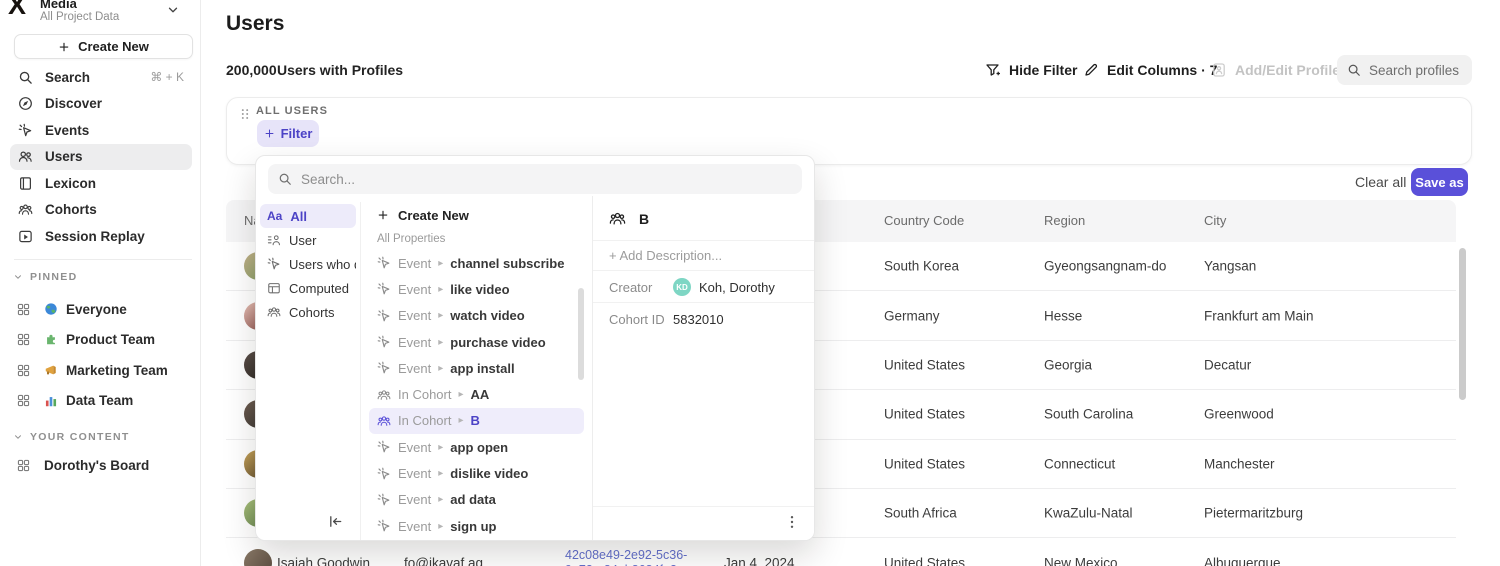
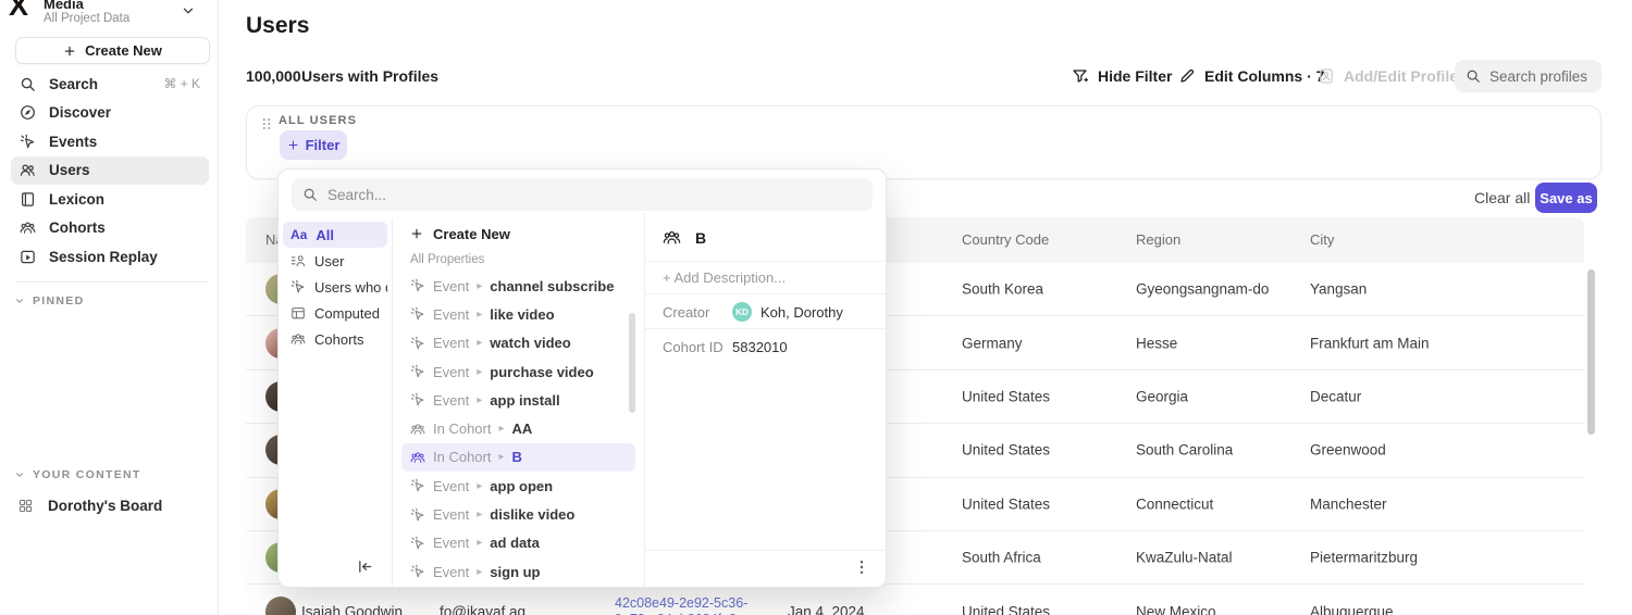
  X
  Media
  All Project Data
  Create New
  Search
  ⌘ + K
  Discover
  Events
  Users
  Lexicon
  Cohorts
  Session Replay
  PINNED
- Everyone
- Product Team
- Marketing Team
- Data Team
  YOUR CONTENT
  Dorothy's Board
  Users
- 200,000
+ 100,000
  Users with Profiles
  Hide Filter
  Edit Columns ·
  Add/Edit Profil
  Search profiles
  ALL USERS
  Filter
  Clear all
  Save as
  Country Code
  Region
  City
  South Korea
  Gyeongsangnam-do
  Yangsan
  Germany
  Hesse
  Frankfurt am Main
  United States
  Georgia
  Decatur
  United States
  South Carolina
  Greenwood
  United States
  Connecticut
  Manchester
  South Africa
  KwaZulu-Natal
  Pietermaritzburg
  Isaiah Goodwin
  fo@ikavaf.ag
  42c08e49-2e92-5c36-
  Jan 4, 2024
  United States
  New Mexico
  Albuquerque
  Search...
  Aa
  All
  User
  Computed
  Cohorts
  Create New
  All Properties
  Event
  ▸
  channel subscribe
  Event
  ▸
  like video
  Event
  ▸
  watch video
  Event
  ▸
  purchase video
  Event
  ▸
  app install
  In Cohort
  ▸
  AA
  In Cohort
  ▸
  B
  Event
  ▸
  app open
  Event
  ▸
  dislike video
  Event
  ▸
  ad data
  Event
  ▸
  sign up
  B
  + Add Description...
  Creator
  KD
  Koh, Dorothy
  Cohort ID
  5832010
